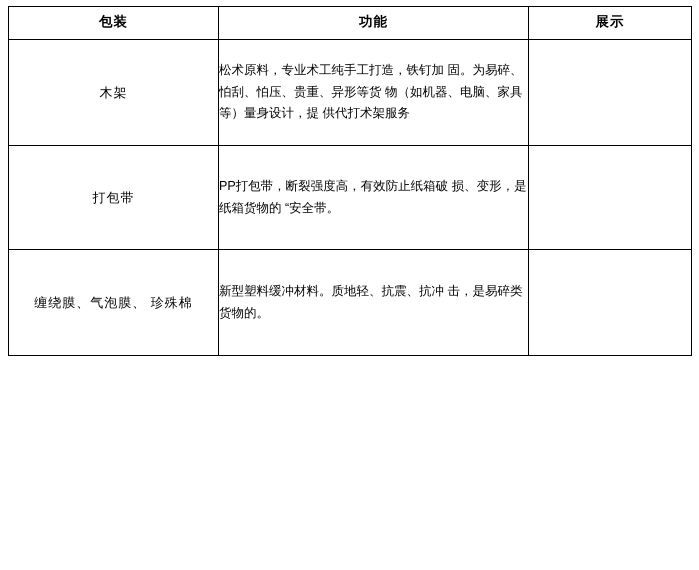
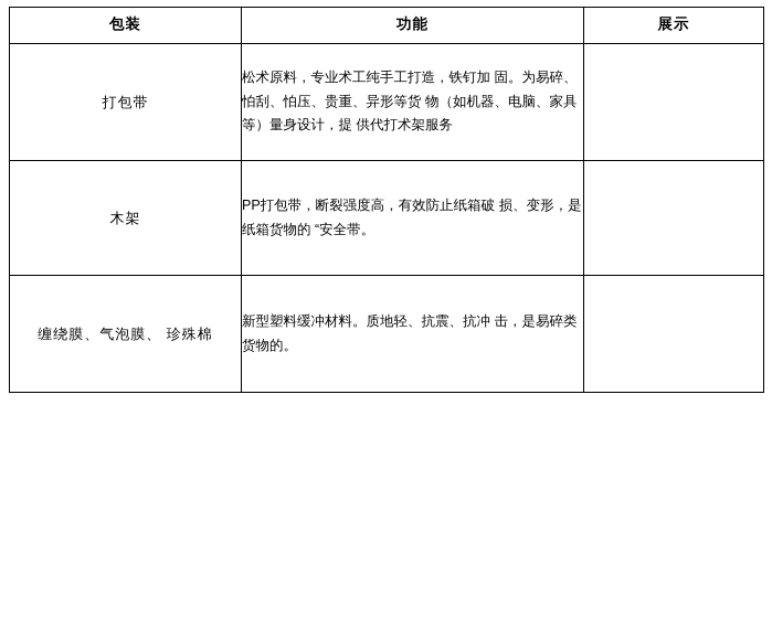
  包装	功能	展示
- 木架	松术原料，专业术工纯手工打造，铁钉加 固。为易碎、怕刮、怕压、贵重、异形等货 物（如机器、电脑、家具等）量身设计，提 供代打术架服务
+ 打包带	松术原料，专业术工纯手工打造，铁钉加 固。为易碎、怕刮、怕压、贵重、异形等货 物（如机器、电脑、家具等）量身设计，提 供代打术架服务
- 打包带	PP打包带，断裂强度高，有效防止纸箱破 损、变形，是纸箱货物的 “安全带。
+ 木架	PP打包带，断裂强度高，有效防止纸箱破 损、变形，是纸箱货物的 “安全带。
  缠绕膜、气泡膜、 珍殊棉	新型塑料缓冲材料。质地轻、抗震、抗冲 击，是易碎类货物的。
